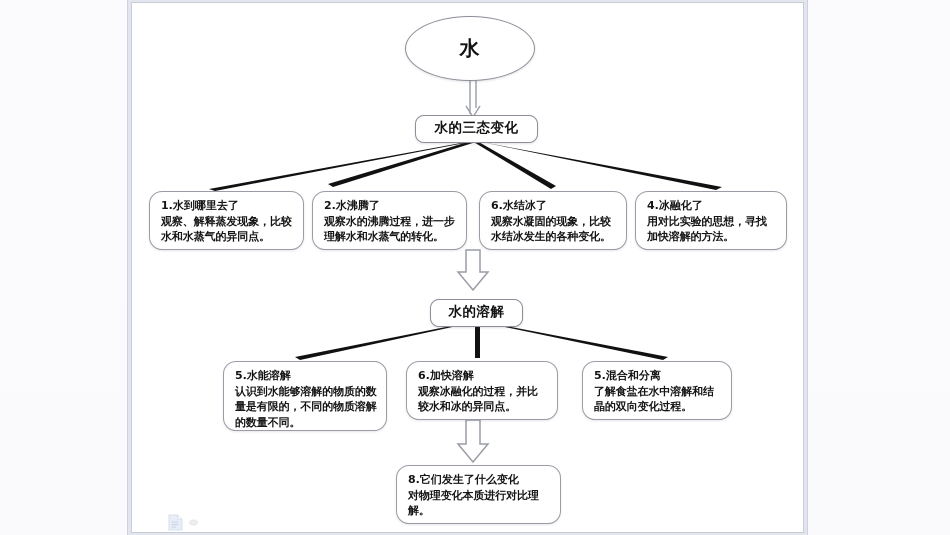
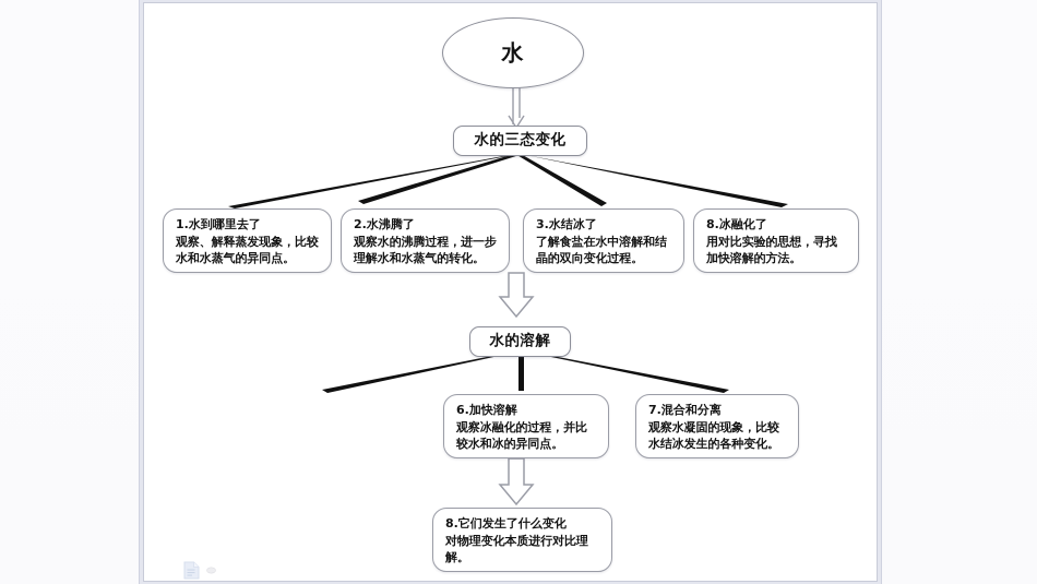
  水
  水的三态变化
  1.水到哪里去了
  观察、解释蒸发现象，比较水和水蒸气的异同点。
  2.水沸腾了
  观察水的沸腾过程，进一步理解水和水蒸气的转化。
- 6.水结冰了
+ 3.水结冰了
- 观察水凝固的现象，比较水结冰发生的各种变化。
+ 了解食盐在水中溶解和结晶的双向变化过程。
- 4.冰融化了
+ 8.冰融化了
  用对比实验的思想，寻找加快溶解的方法。
  水的溶解
- 5.水能溶解
- 认识到水能够溶解的物质的数量是有限的，不同的物质溶解的数量不同。
  6.加快溶解
  观察冰融化的过程，并比较水和冰的异同点。
- 5.混合和分离
+ 7.混合和分离
- 了解食盐在水中溶解和结晶的双向变化过程。
+ 观察水凝固的现象，比较水结冰发生的各种变化。
  8.它们发生了什么变化
  对物理变化本质进行对比理解。
